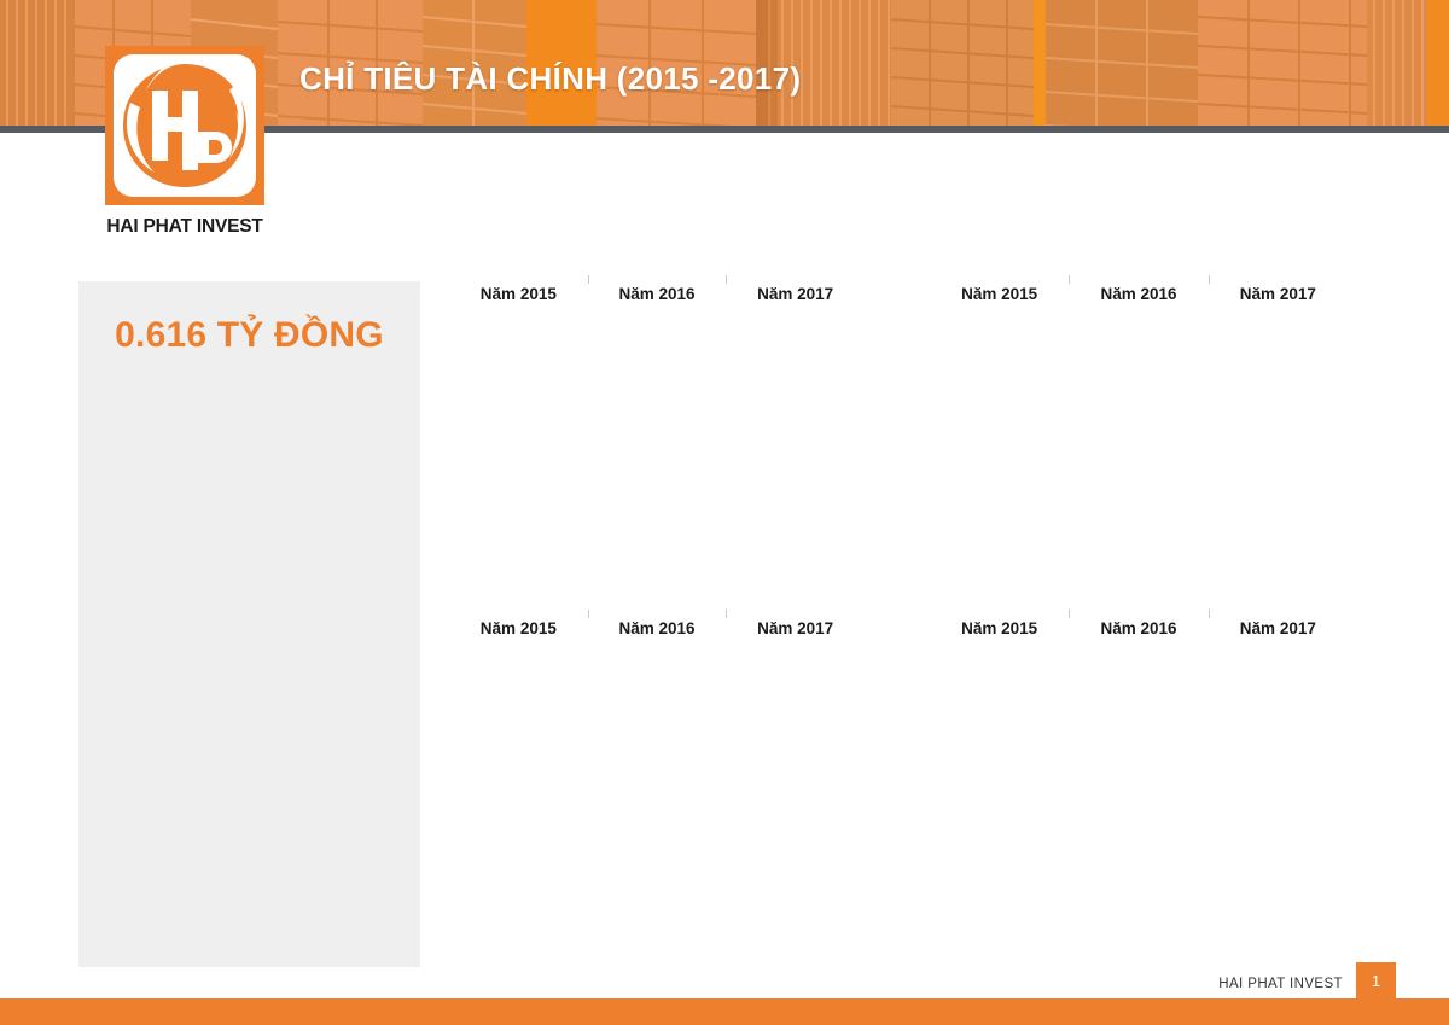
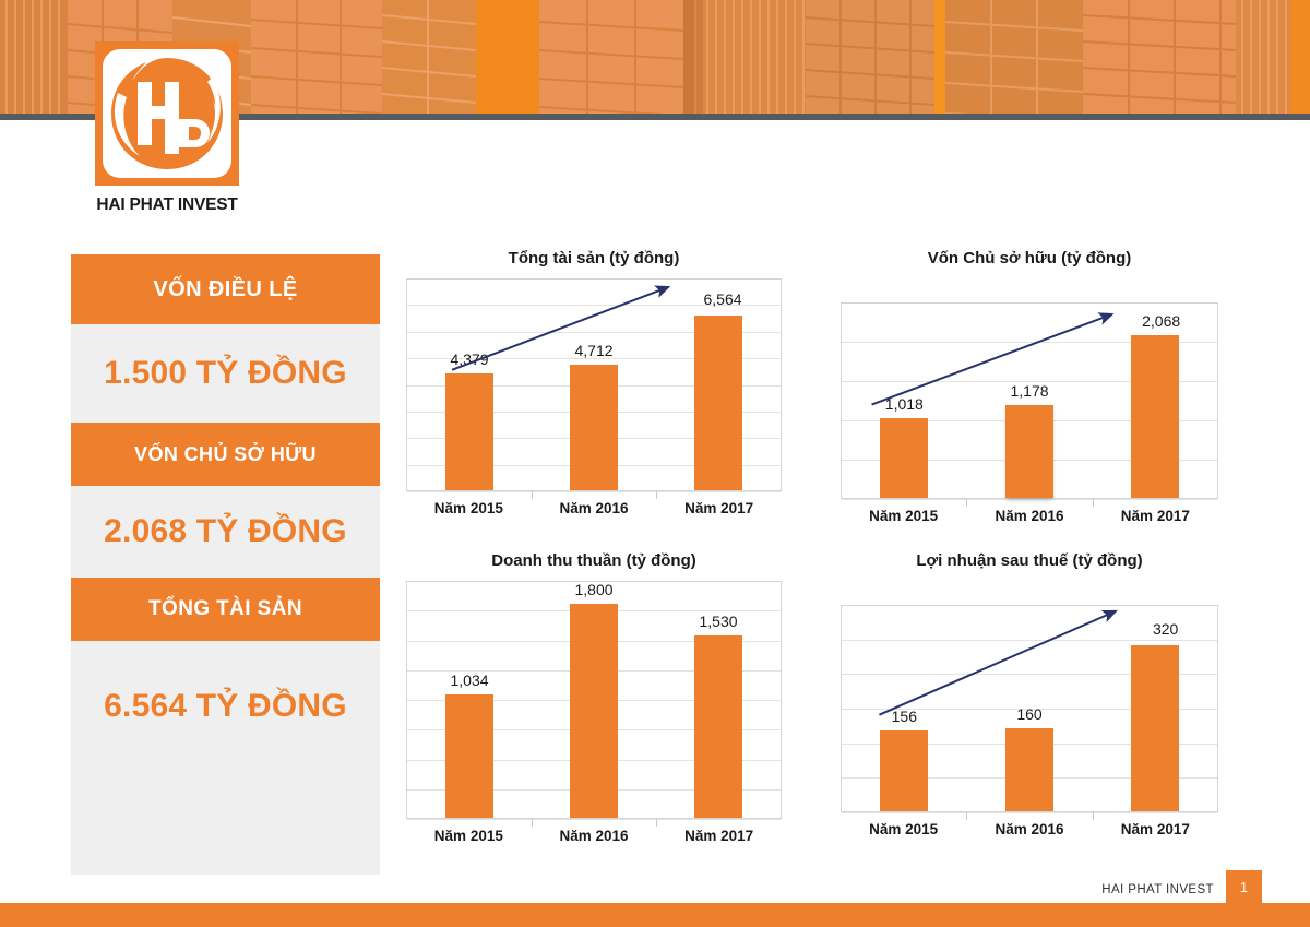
- CHỈ TIÊU TÀI CHÍNH (2015 -2017)
  HAI PHAT INVEST
+ VỐN ĐIỀU LỆ
- 0.616 TỶ ĐỒNG
+ 1.500 TỶ ĐỒNG
+ VỐN CHỦ SỞ HỮU
+ 2.068 TỶ ĐỒNG
+ TỔNG TÀI SẢN
+ 6.564 TỶ ĐỒNG
+ Tổng tài sản (tỷ đồng)
+ 4,379
+ 4,712
+ 6,564
  Năm 2015
  Năm 2016
  Năm 2017
+ Vốn Chủ sở hữu (tỷ đồng)
+ 1,018
+ 1,178
+ 2,068
  Năm 2015
  Năm 2016
  Năm 2017
+ Doanh thu thuần (tỷ đồng)
+ 1,034
+ 1,800
+ 1,530
  Năm 2015
  Năm 2016
  Năm 2017
+ Lợi nhuận sau thuế (tỷ đồng)
+ 156
+ 160
+ 320
  Năm 2015
  Năm 2016
  Năm 2017
  HAI PHAT INVEST
  1
